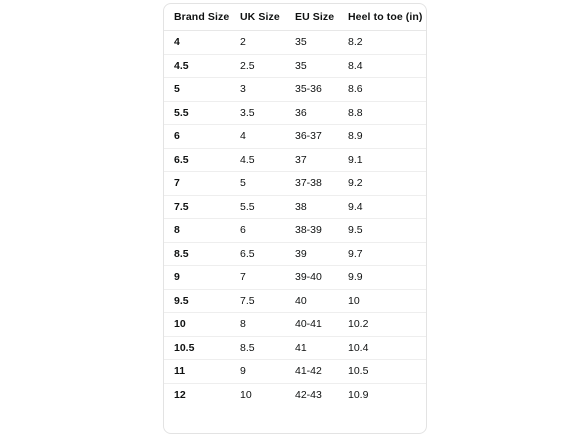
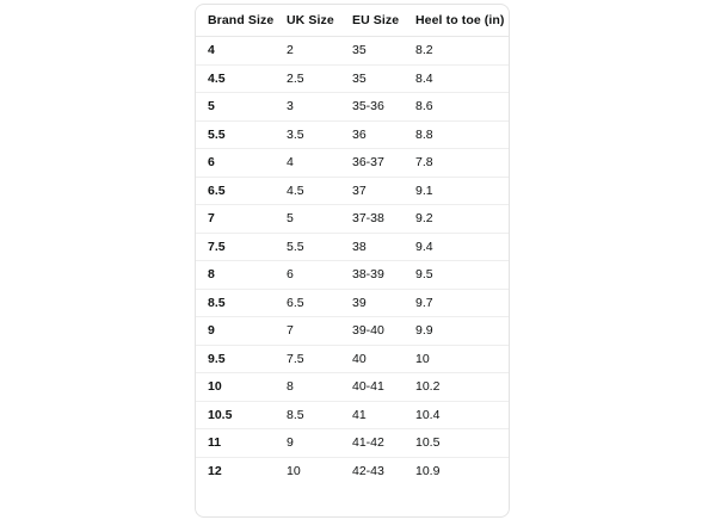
  Brand Size	UK Size	EU Size	Heel to toe (in)
  4	2	35	8.2
  4.5	2.5	35	8.4
  5	3	35-36	8.6
  5.5	3.5	36	8.8
- 6	4	36-37	8.9
+ 6	4	36-37	7.8
  6.5	4.5	37	9.1
  7	5	37-38	9.2
  7.5	5.5	38	9.4
  8	6	38-39	9.5
  8.5	6.5	39	9.7
  9	7	39-40	9.9
  9.5	7.5	40	10
  10	8	40-41	10.2
  10.5	8.5	41	10.4
  11	9	41-42	10.5
  12	10	42-43	10.9
